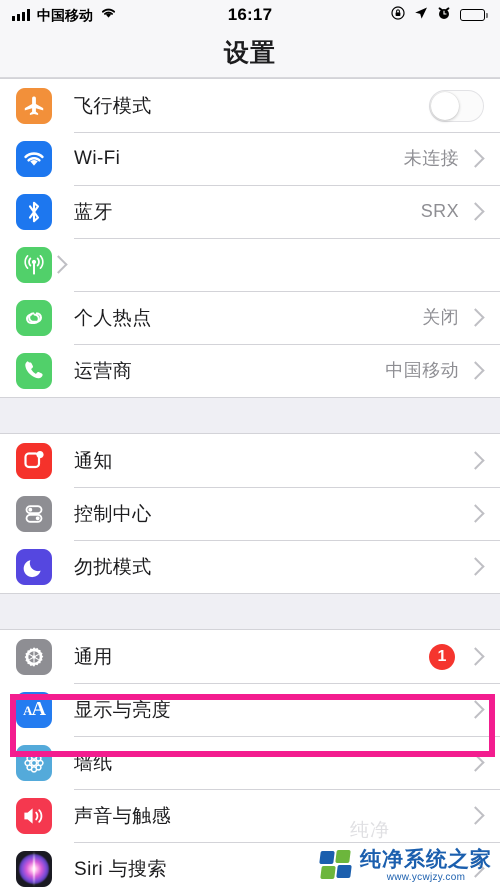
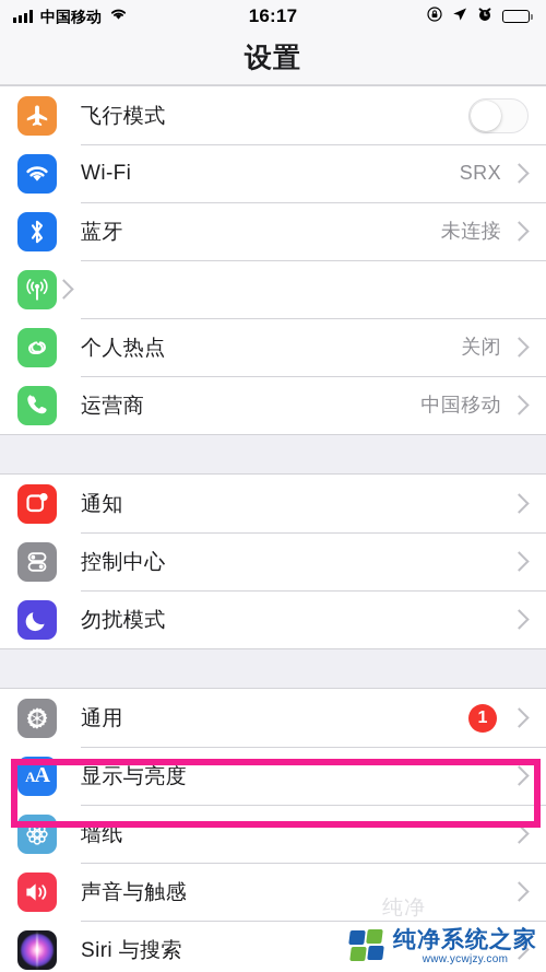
  中国移动
  16:17
  设置
  飞行模式
  Wi-Fi
- 未连接
+ SRX
  蓝牙
- SRX
+ 未连接
  个人热点
  关闭
  运营商
  中国移动
  通知
  控制中心
  勿扰模式
  通用
  1
  AA
  显示与亮度
  墙纸
  声音与触感
  Siri 与搜索
  纯净
  纯净系统之家
  www.ycwjzy.com
